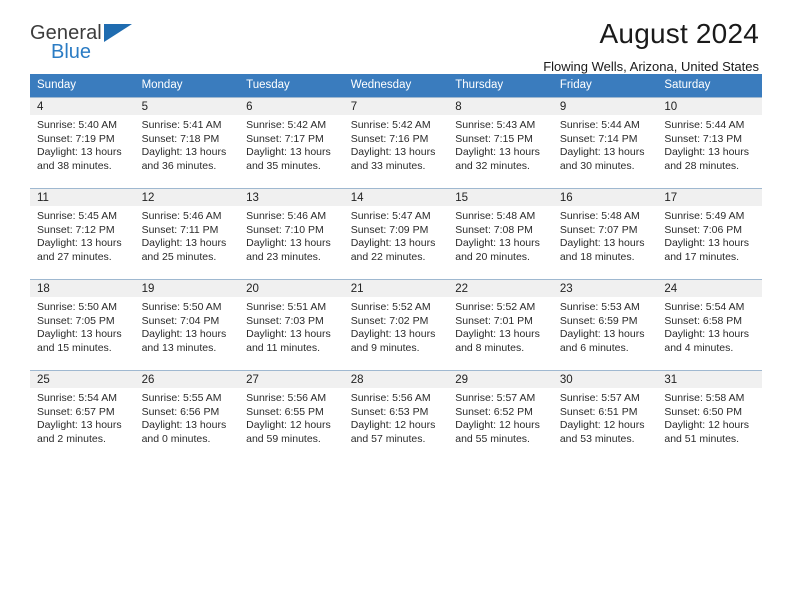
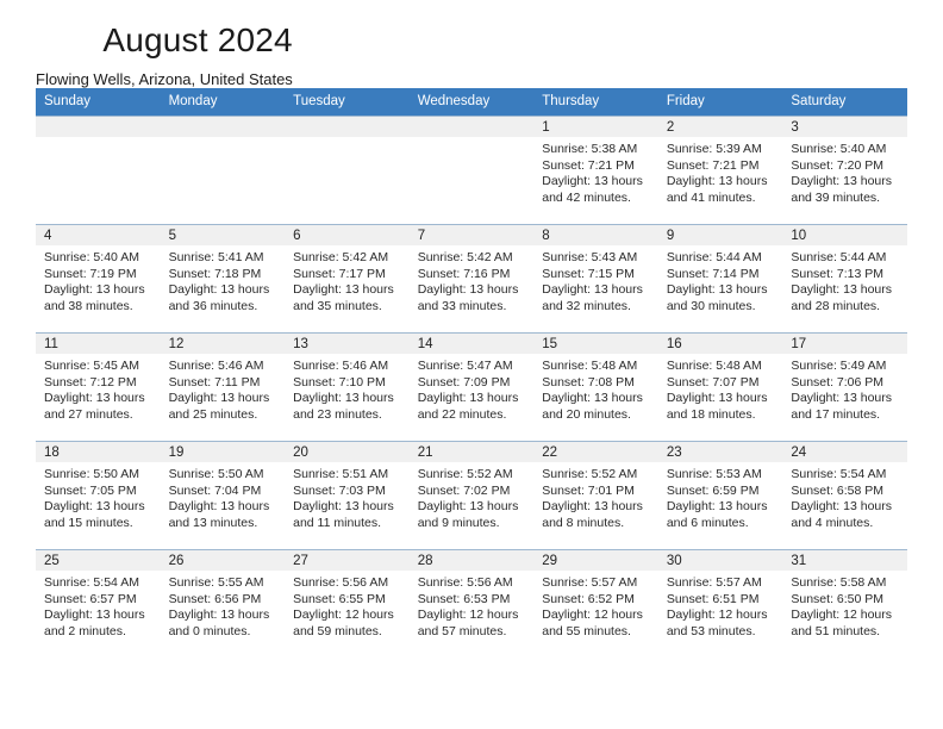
- General
- Blue
  August 2024
  Flowing Wells, Arizona, United States
  Sunday	Monday	Tuesday	Wednesday	Thursday	Friday	Saturday
+ 				1Sunrise: 5:38 AMSunset: 7:21 PMDaylight: 13 hours and 42 minutes.	2Sunrise: 5:39 AMSunset: 7:21 PMDaylight: 13 hours and 41 minutes.	3Sunrise: 5:40 AMSunset: 7:20 PMDaylight: 13 hours and 39 minutes.
  4Sunrise: 5:40 AMSunset: 7:19 PMDaylight: 13 hours and 38 minutes.	5Sunrise: 5:41 AMSunset: 7:18 PMDaylight: 13 hours and 36 minutes.	6Sunrise: 5:42 AMSunset: 7:17 PMDaylight: 13 hours and 35 minutes.	7Sunrise: 5:42 AMSunset: 7:16 PMDaylight: 13 hours and 33 minutes.	8Sunrise: 5:43 AMSunset: 7:15 PMDaylight: 13 hours and 32 minutes.	9Sunrise: 5:44 AMSunset: 7:14 PMDaylight: 13 hours and 30 minutes.	10Sunrise: 5:44 AMSunset: 7:13 PMDaylight: 13 hours and 28 minutes.
  11Sunrise: 5:45 AMSunset: 7:12 PMDaylight: 13 hours and 27 minutes.	12Sunrise: 5:46 AMSunset: 7:11 PMDaylight: 13 hours and 25 minutes.	13Sunrise: 5:46 AMSunset: 7:10 PMDaylight: 13 hours and 23 minutes.	14Sunrise: 5:47 AMSunset: 7:09 PMDaylight: 13 hours and 22 minutes.	15Sunrise: 5:48 AMSunset: 7:08 PMDaylight: 13 hours and 20 minutes.	16Sunrise: 5:48 AMSunset: 7:07 PMDaylight: 13 hours and 18 minutes.	17Sunrise: 5:49 AMSunset: 7:06 PMDaylight: 13 hours and 17 minutes.
  18Sunrise: 5:50 AMSunset: 7:05 PMDaylight: 13 hours and 15 minutes.	19Sunrise: 5:50 AMSunset: 7:04 PMDaylight: 13 hours and 13 minutes.	20Sunrise: 5:51 AMSunset: 7:03 PMDaylight: 13 hours and 11 minutes.	21Sunrise: 5:52 AMSunset: 7:02 PMDaylight: 13 hours and 9 minutes.	22Sunrise: 5:52 AMSunset: 7:01 PMDaylight: 13 hours and 8 minutes.	23Sunrise: 5:53 AMSunset: 6:59 PMDaylight: 13 hours and 6 minutes.	24Sunrise: 5:54 AMSunset: 6:58 PMDaylight: 13 hours and 4 minutes.
  25Sunrise: 5:54 AMSunset: 6:57 PMDaylight: 13 hours and 2 minutes.	26Sunrise: 5:55 AMSunset: 6:56 PMDaylight: 13 hours and 0 minutes.	27Sunrise: 5:56 AMSunset: 6:55 PMDaylight: 12 hours and 59 minutes.	28Sunrise: 5:56 AMSunset: 6:53 PMDaylight: 12 hours and 57 minutes.	29Sunrise: 5:57 AMSunset: 6:52 PMDaylight: 12 hours and 55 minutes.	30Sunrise: 5:57 AMSunset: 6:51 PMDaylight: 12 hours and 53 minutes.	31Sunrise: 5:58 AMSunset: 6:50 PMDaylight: 12 hours and 51 minutes.
